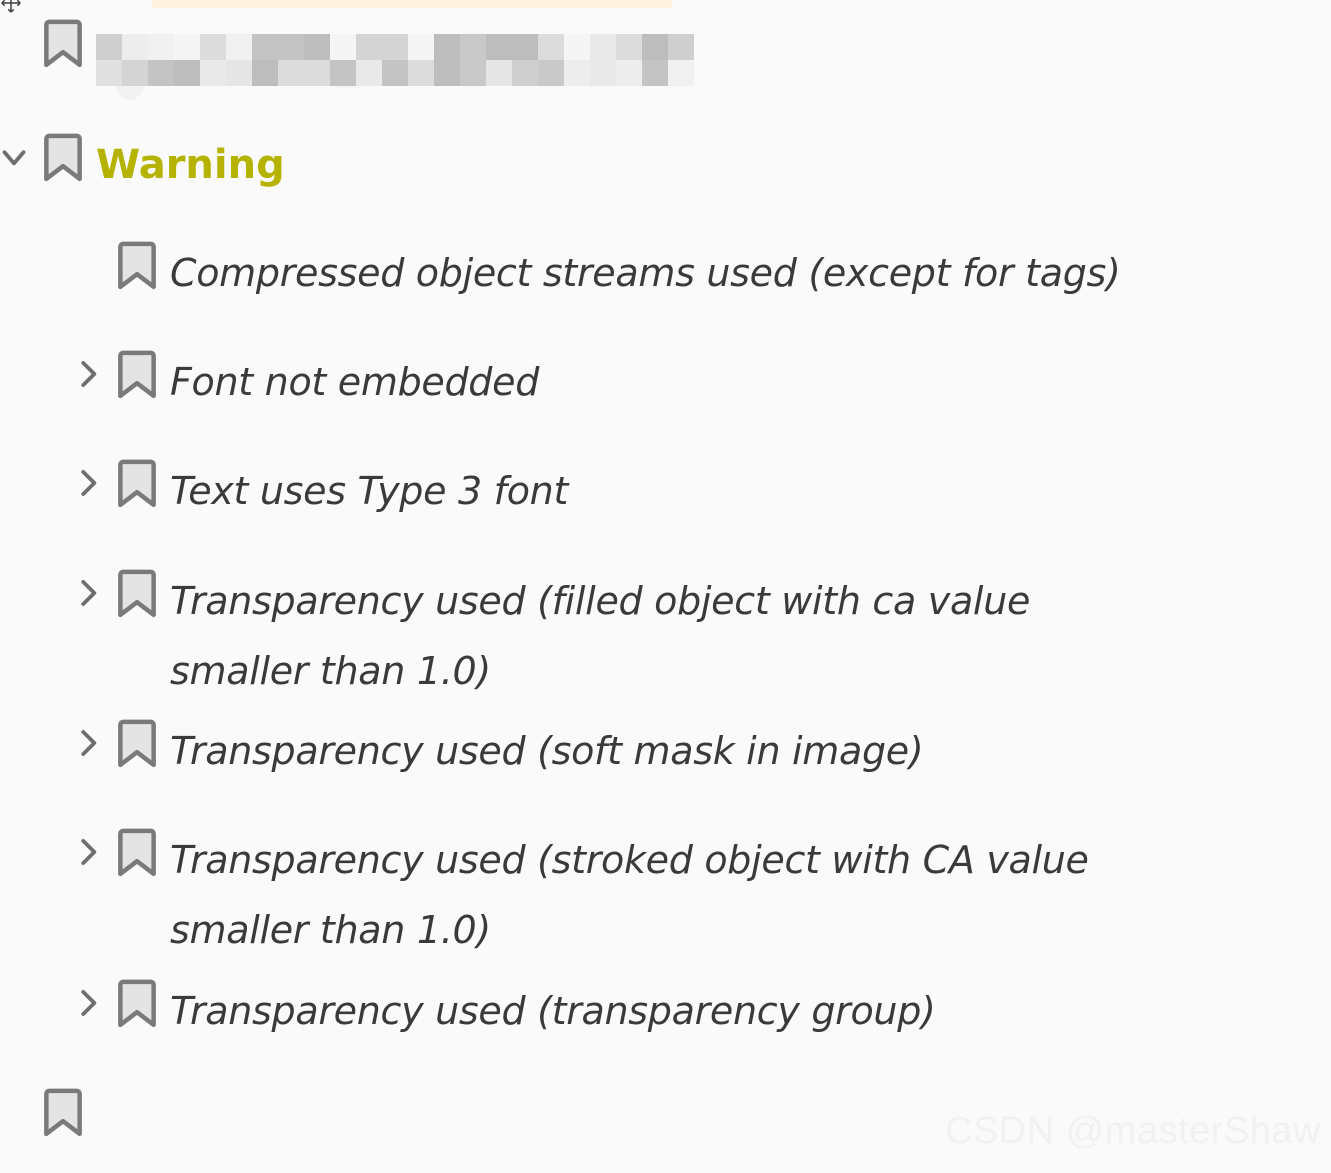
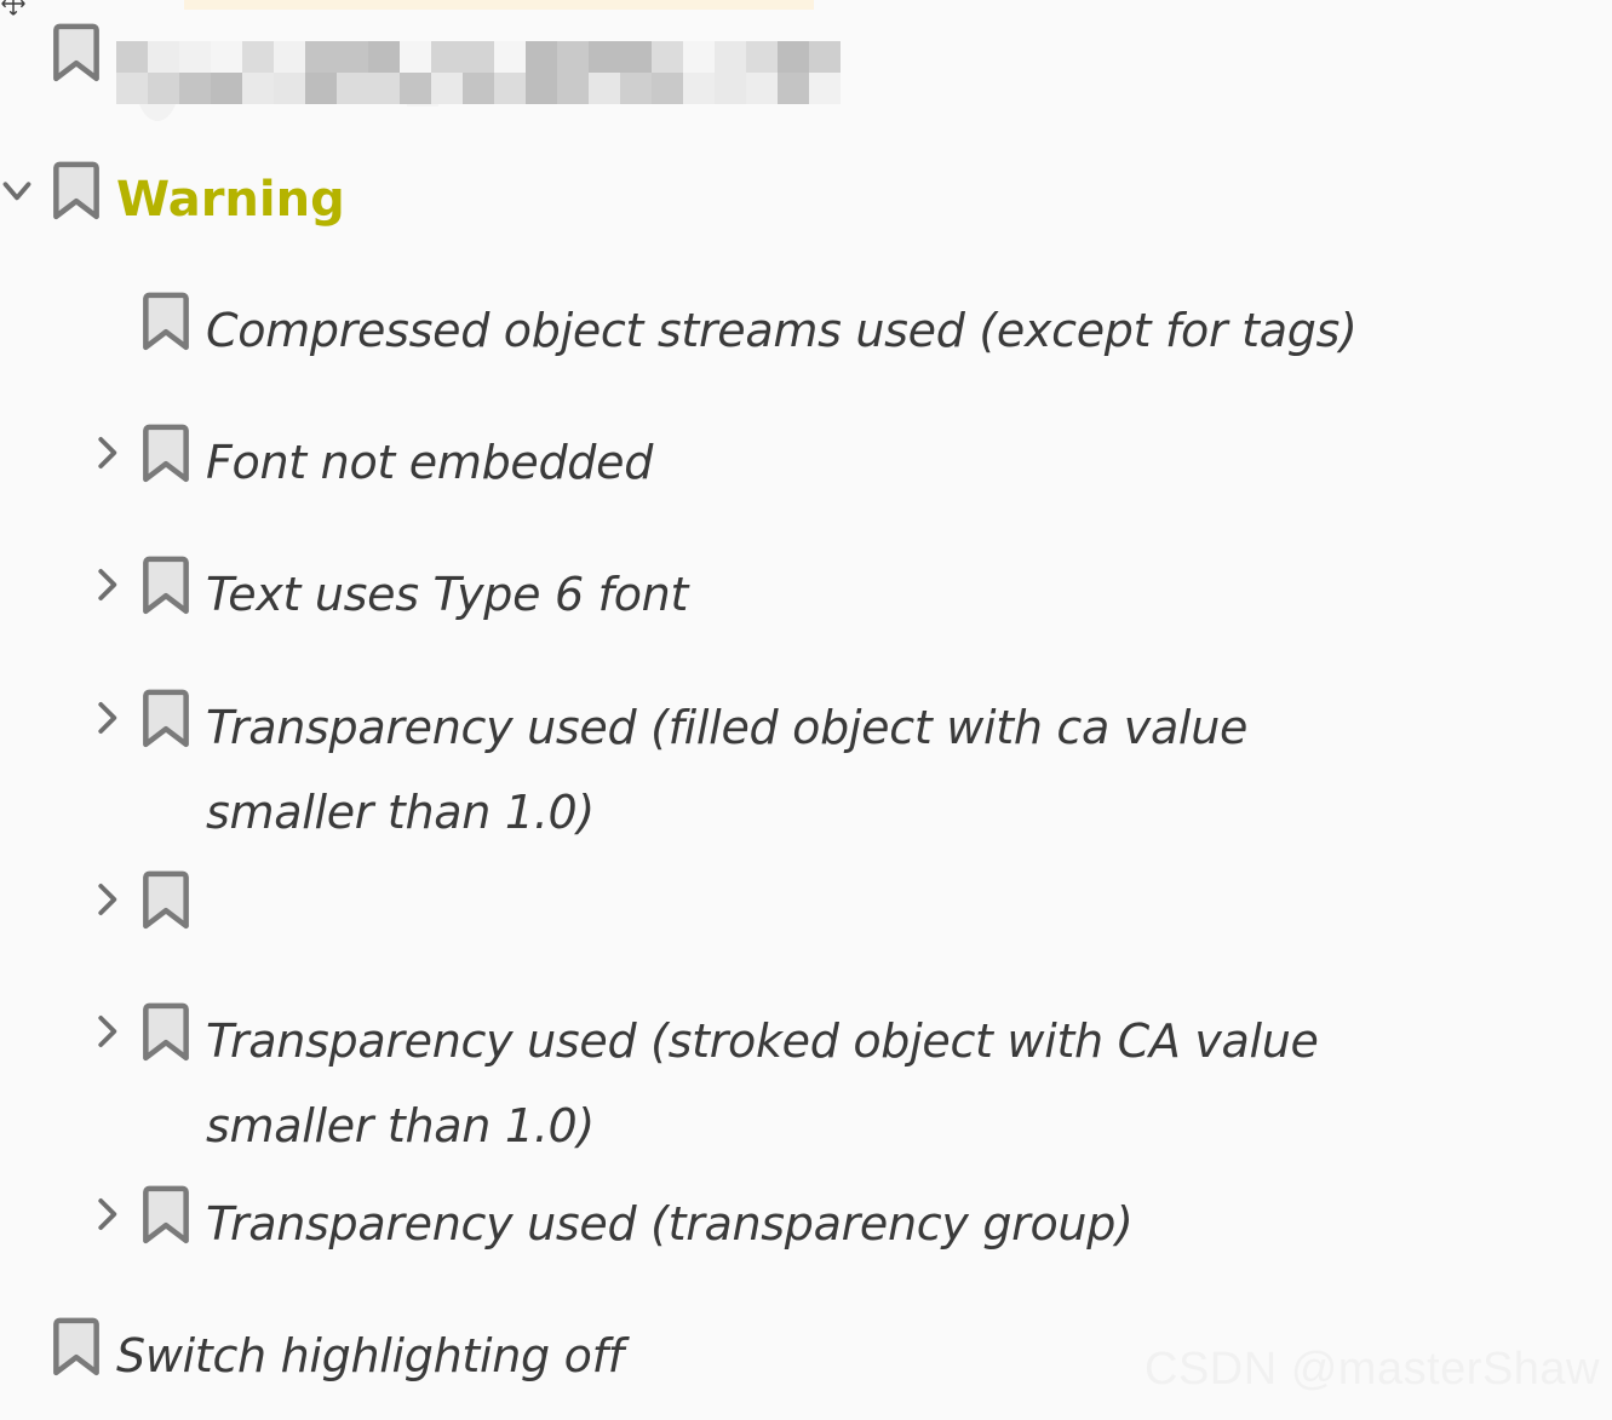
  Warning
  Compressed object streams used (except for tags)
  Font not embedded
- Text uses Type 3 font
+ Text uses Type 6 font
  Transparency used (filled object with ca value
  smaller than 1.0)
- Transparency used (soft mask in image)
  Transparency used (stroked object with CA value
  smaller than 1.0)
  Transparency used (transparency group)
+ Switch highlighting off
